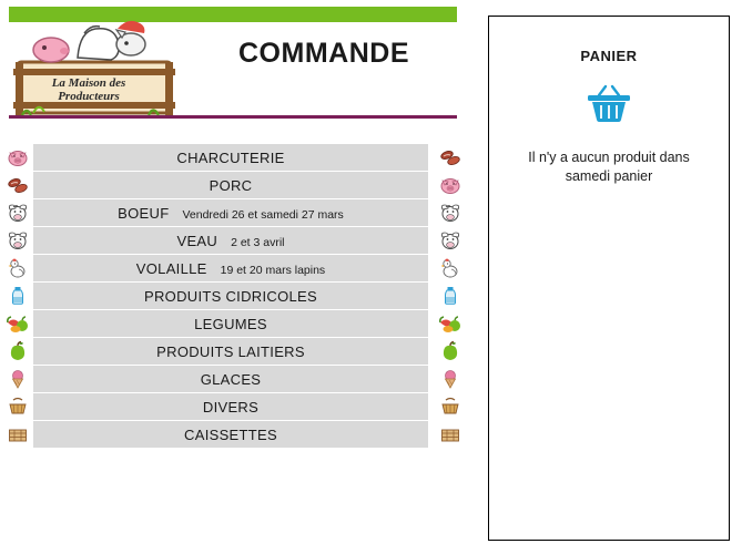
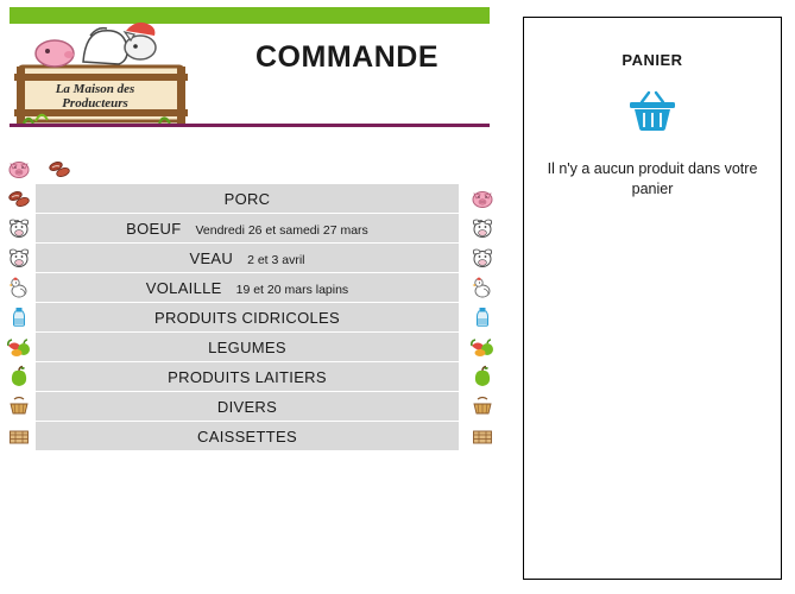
  La Maison des
  Producteurs
  COMMANDE
- CHARCUTERIE
  PORC
  BOEUF
  Vendredi 26 et samedi 27 mars
  VEAU
  2 et 3 avril
  VOLAILLE
  19 et 20 mars lapins
  PRODUITS CIDRICOLES
  LEGUMES
  PRODUITS LAITIERS
- GLACES
  DIVERS
  CAISSETTES
  PANIER
- Il n'y a aucun produit dans samedi panier
+ Il n'y a aucun produit dans votre panier
